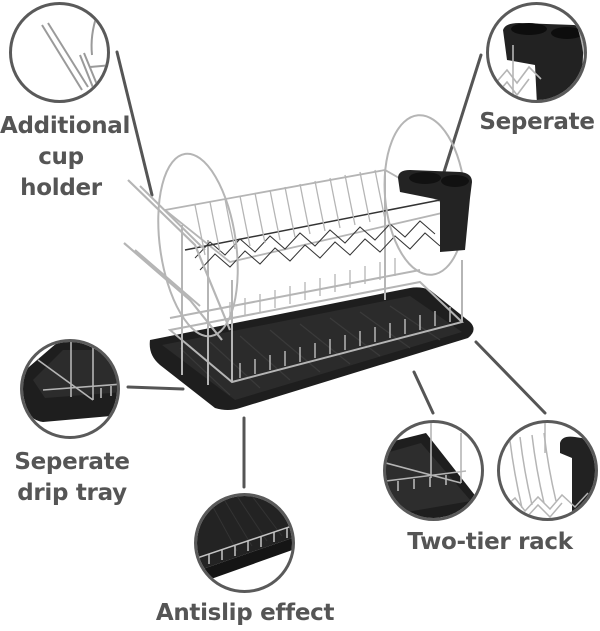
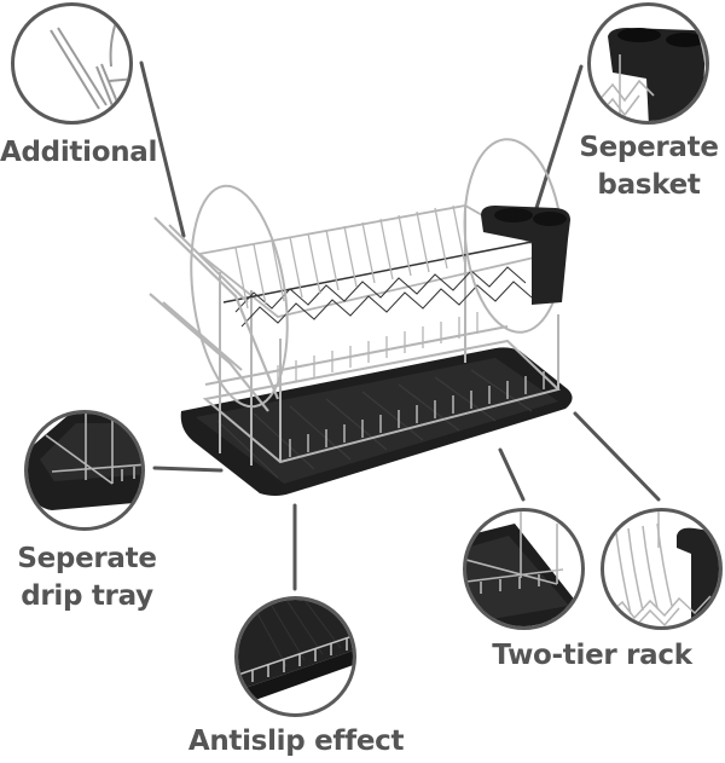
  Additional
- cup holder
  Seperate
+ basket
  Seperate
  drip tray
  Antislip effect
  Two-tier rack
